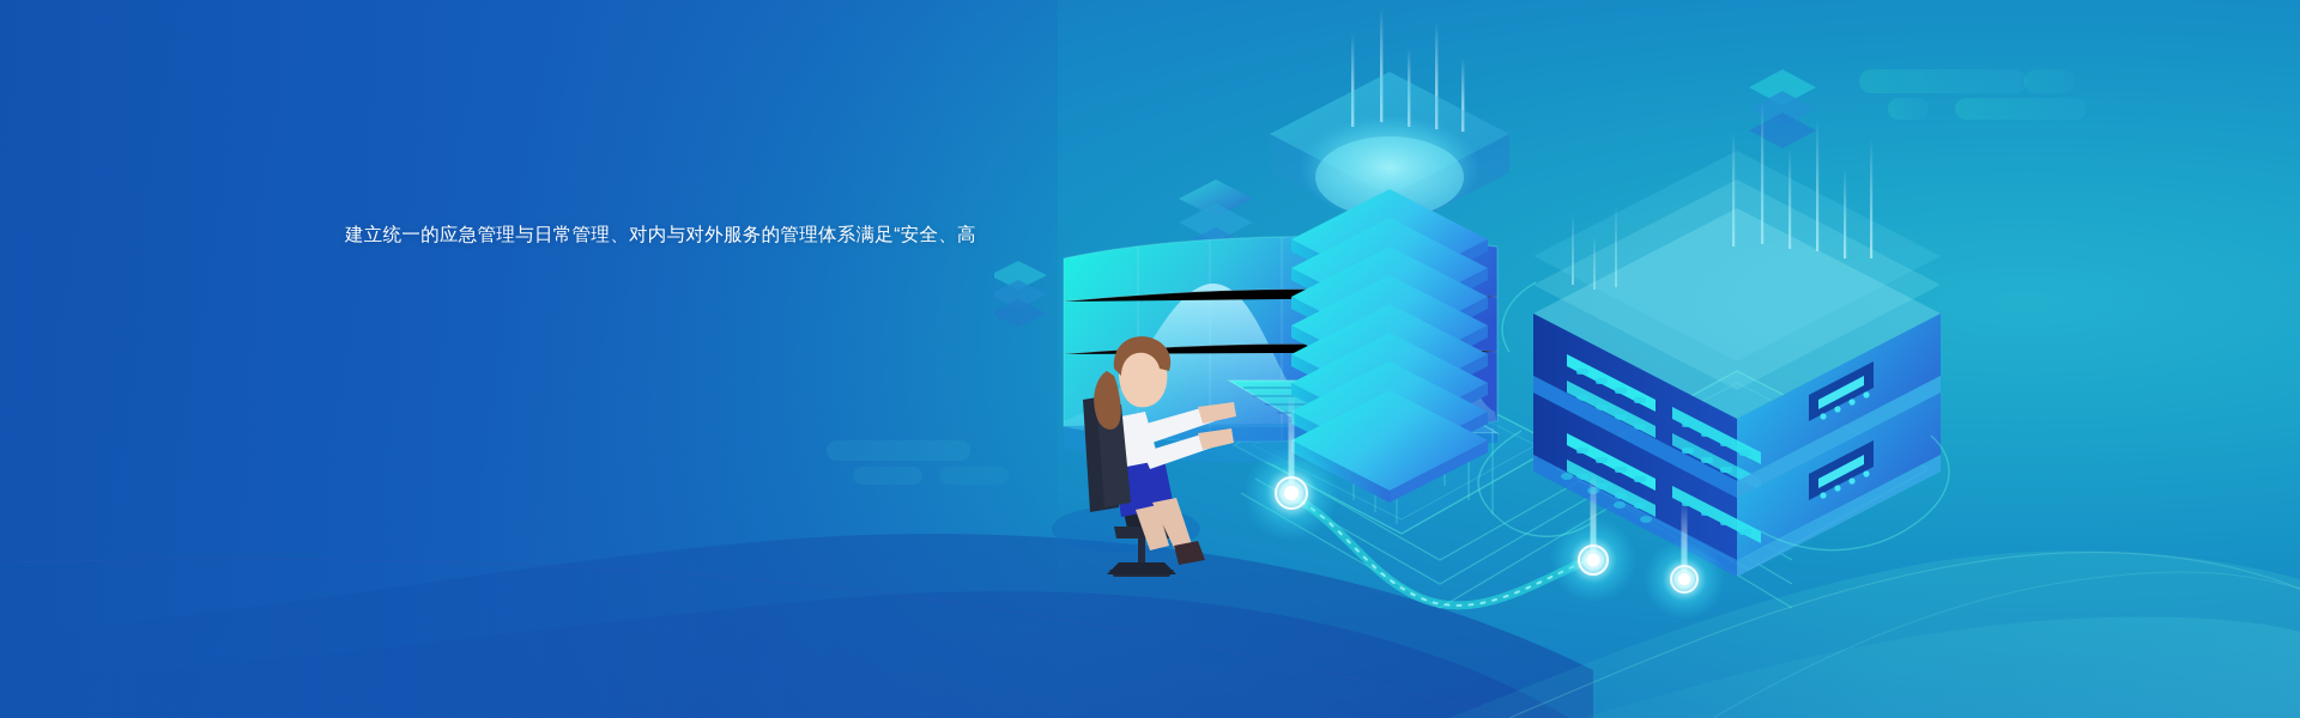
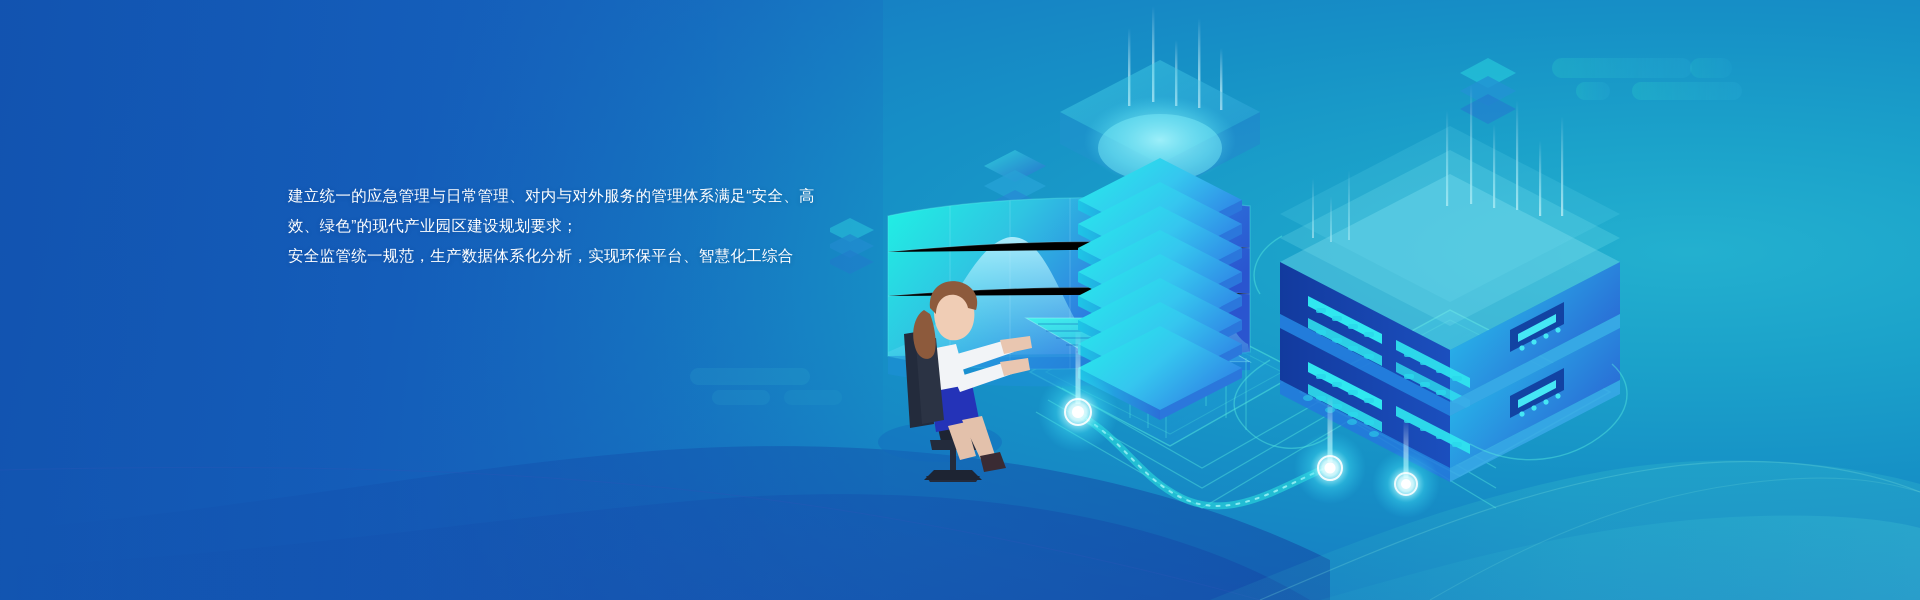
  建立统一的应急管理与日常管理、对内与对外服务的管理体系满足“安全、高
+ 效、绿色”的现代产业园区建设规划要求；
+ 安全监管统一规范，生产数据体系化分析，实现环保平台、智慧化工综合
